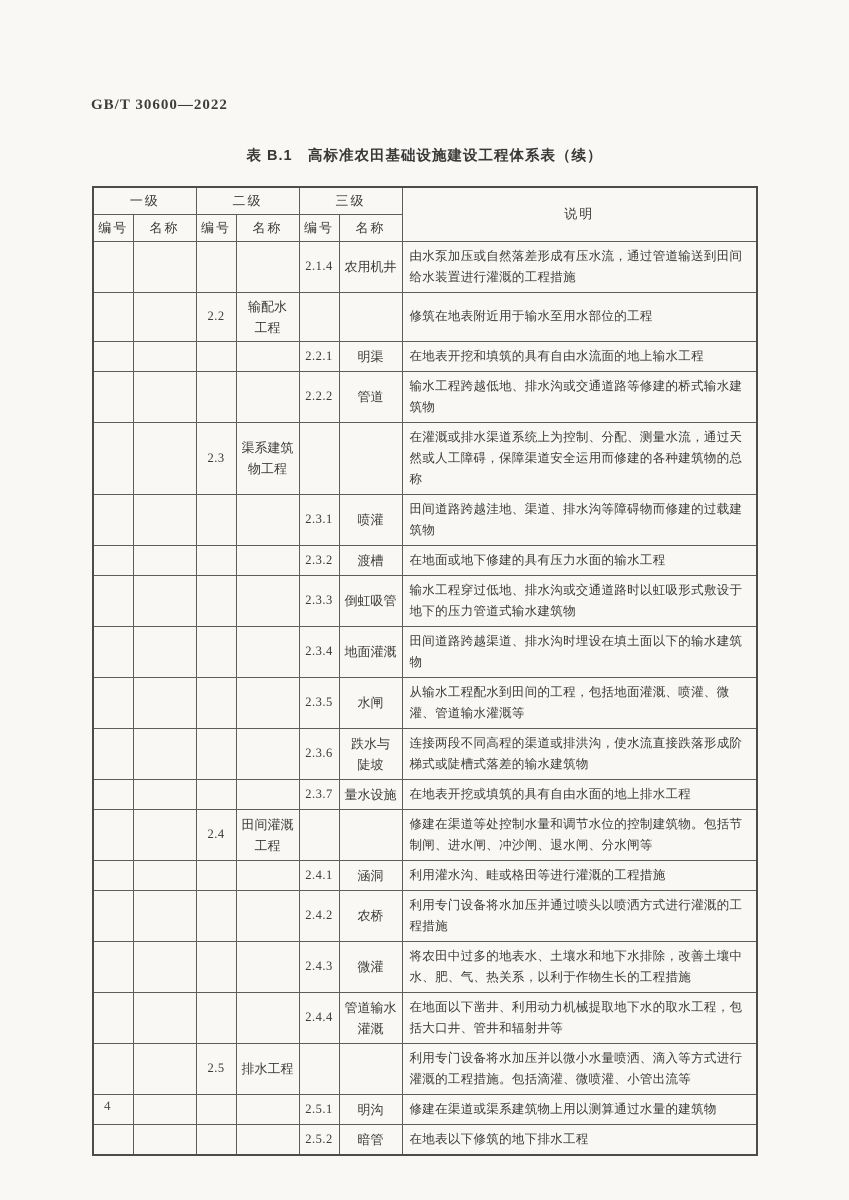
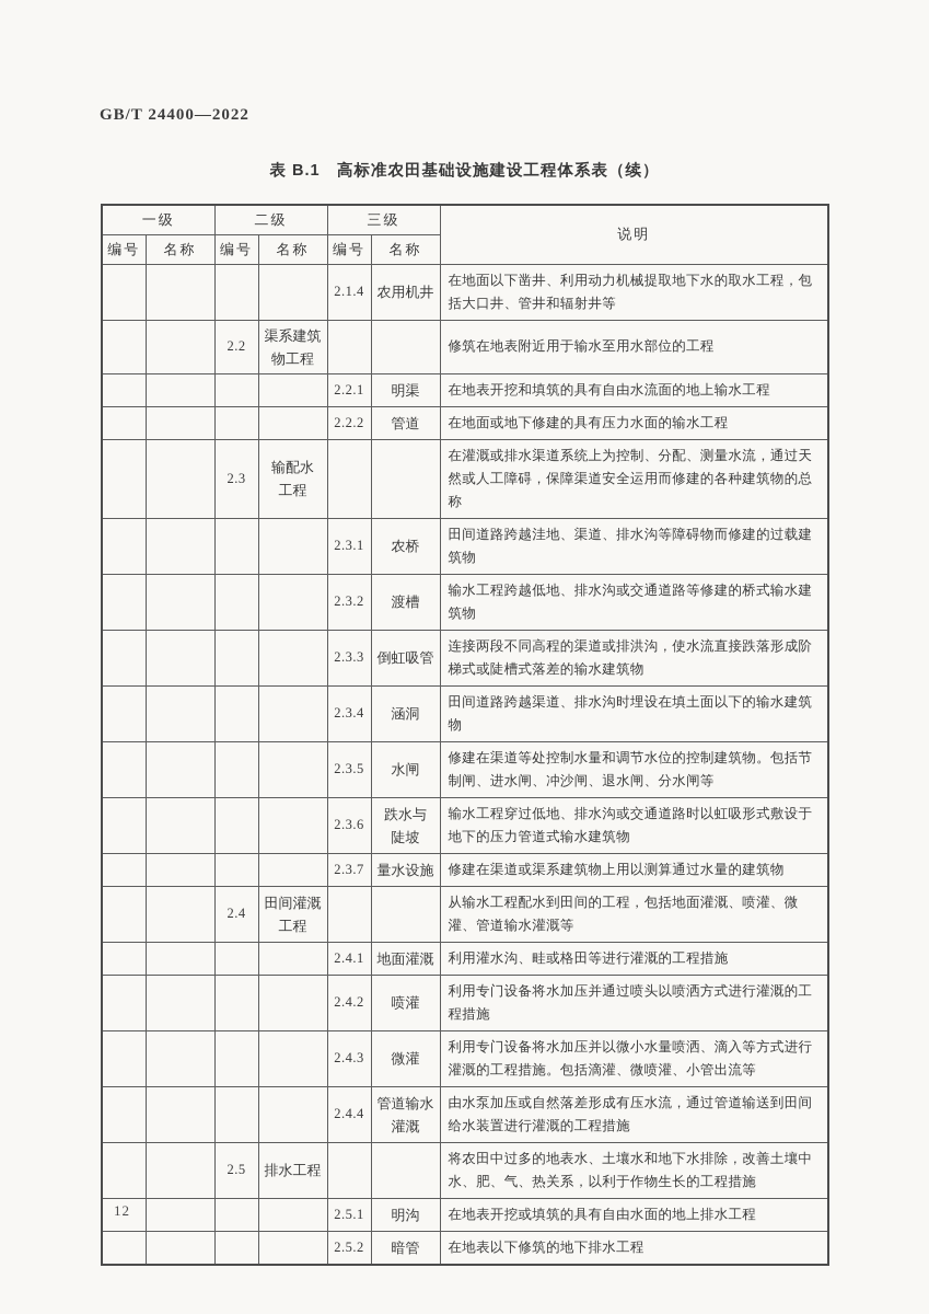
- GB/T 30600—2022
+ GB/T 24400—2022
  表 B.1 高标准农田基础设施建设工程体系表（续）
  一级	二级	三级	说明
  编号	名称	编号	名称	编号	名称
- 				2.1.4	农用机井	由水泵加压或自然落差形成有压水流，通过管道输送到田间给水装置进行灌溉的工程措施
+ 				2.1.4	农用机井	在地面以下凿井、利用动力机械提取地下水的取水工程，包括大口井、管井和辐射井等
- 		2.2	输配水 工程			修筑在地表附近用于输水至用水部位的工程
+ 		2.2	渠系建筑 物工程			修筑在地表附近用于输水至用水部位的工程
  				2.2.1	明渠	在地表开挖和填筑的具有自由水流面的地上输水工程
- 				2.2.2	管道	输水工程跨越低地、排水沟或交通道路等修建的桥式输水建筑物
+ 				2.2.2	管道	在地面或地下修建的具有压力水面的输水工程
- 		2.3	渠系建筑 物工程			在灌溉或排水渠道系统上为控制、分配、测量水流，通过天然或人工障碍，保障渠道安全运用而修建的各种建筑物的总称
+ 		2.3	输配水 工程			在灌溉或排水渠道系统上为控制、分配、测量水流，通过天然或人工障碍，保障渠道安全运用而修建的各种建筑物的总称
- 				2.3.1	喷灌	田间道路跨越洼地、渠道、排水沟等障碍物而修建的过载建筑物
+ 				2.3.1	农桥	田间道路跨越洼地、渠道、排水沟等障碍物而修建的过载建筑物
- 				2.3.2	渡槽	在地面或地下修建的具有压力水面的输水工程
+ 				2.3.2	渡槽	输水工程跨越低地、排水沟或交通道路等修建的桥式输水建筑物
- 				2.3.3	倒虹吸管	输水工程穿过低地、排水沟或交通道路时以虹吸形式敷设于地下的压力管道式输水建筑物
+ 				2.3.3	倒虹吸管	连接两段不同高程的渠道或排洪沟，使水流直接跌落形成阶梯式或陡槽式落差的输水建筑物
- 				2.3.4	地面灌溉	田间道路跨越渠道、排水沟时埋设在填土面以下的输水建筑物
+ 				2.3.4	涵洞	田间道路跨越渠道、排水沟时埋设在填土面以下的输水建筑物
- 				2.3.5	水闸	从输水工程配水到田间的工程，包括地面灌溉、喷灌、微灌、管道输水灌溉等
+ 				2.3.5	水闸	修建在渠道等处控制水量和调节水位的控制建筑物。包括节制闸、进水闸、冲沙闸、退水闸、分水闸等
- 				2.3.6	跌水与 陡坡	连接两段不同高程的渠道或排洪沟，使水流直接跌落形成阶梯式或陡槽式落差的输水建筑物
+ 				2.3.6	跌水与 陡坡	输水工程穿过低地、排水沟或交通道路时以虹吸形式敷设于地下的压力管道式输水建筑物
- 				2.3.7	量水设施	在地表开挖或填筑的具有自由水面的地上排水工程
+ 				2.3.7	量水设施	修建在渠道或渠系建筑物上用以测算通过水量的建筑物
- 		2.4	田间灌溉 工程			修建在渠道等处控制水量和调节水位的控制建筑物。包括节制闸、进水闸、冲沙闸、退水闸、分水闸等
+ 		2.4	田间灌溉 工程			从输水工程配水到田间的工程，包括地面灌溉、喷灌、微灌、管道输水灌溉等
- 				2.4.1	涵洞	利用灌水沟、畦或格田等进行灌溉的工程措施
+ 				2.4.1	地面灌溉	利用灌水沟、畦或格田等进行灌溉的工程措施
- 				2.4.2	农桥	利用专门设备将水加压并通过喷头以喷洒方式进行灌溉的工程措施
+ 				2.4.2	喷灌	利用专门设备将水加压并通过喷头以喷洒方式进行灌溉的工程措施
- 				2.4.3	微灌	将农田中过多的地表水、土壤水和地下水排除，改善土壤中水、肥、气、热关系，以利于作物生长的工程措施
+ 				2.4.3	微灌	利用专门设备将水加压并以微小水量喷洒、滴入等方式进行灌溉的工程措施。包括滴灌、微喷灌、小管出流等
- 				2.4.4	管道输水 灌溉	在地面以下凿井、利用动力机械提取地下水的取水工程，包括大口井、管井和辐射井等
+ 				2.4.4	管道输水 灌溉	由水泵加压或自然落差形成有压水流，通过管道输送到田间给水装置进行灌溉的工程措施
- 		2.5	排水工程			利用专门设备将水加压并以微小水量喷洒、滴入等方式进行灌溉的工程措施。包括滴灌、微喷灌、小管出流等
+ 		2.5	排水工程			将农田中过多的地表水、土壤水和地下水排除，改善土壤中水、肥、气、热关系，以利于作物生长的工程措施
- 				2.5.1	明沟	修建在渠道或渠系建筑物上用以测算通过水量的建筑物
+ 				2.5.1	明沟	在地表开挖或填筑的具有自由水面的地上排水工程
  				2.5.2	暗管	在地表以下修筑的地下排水工程
- 4
+ 12
